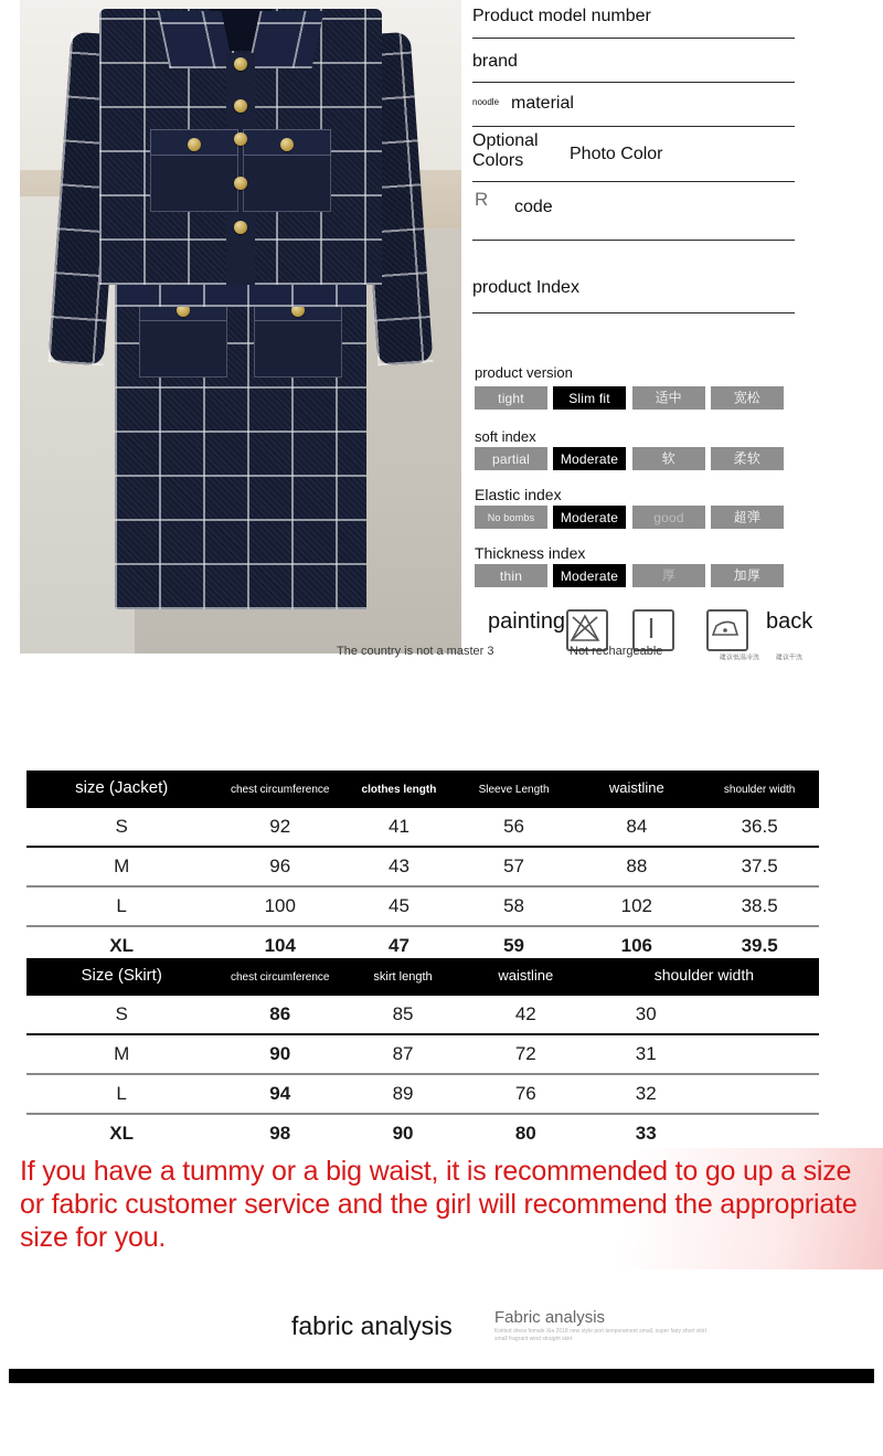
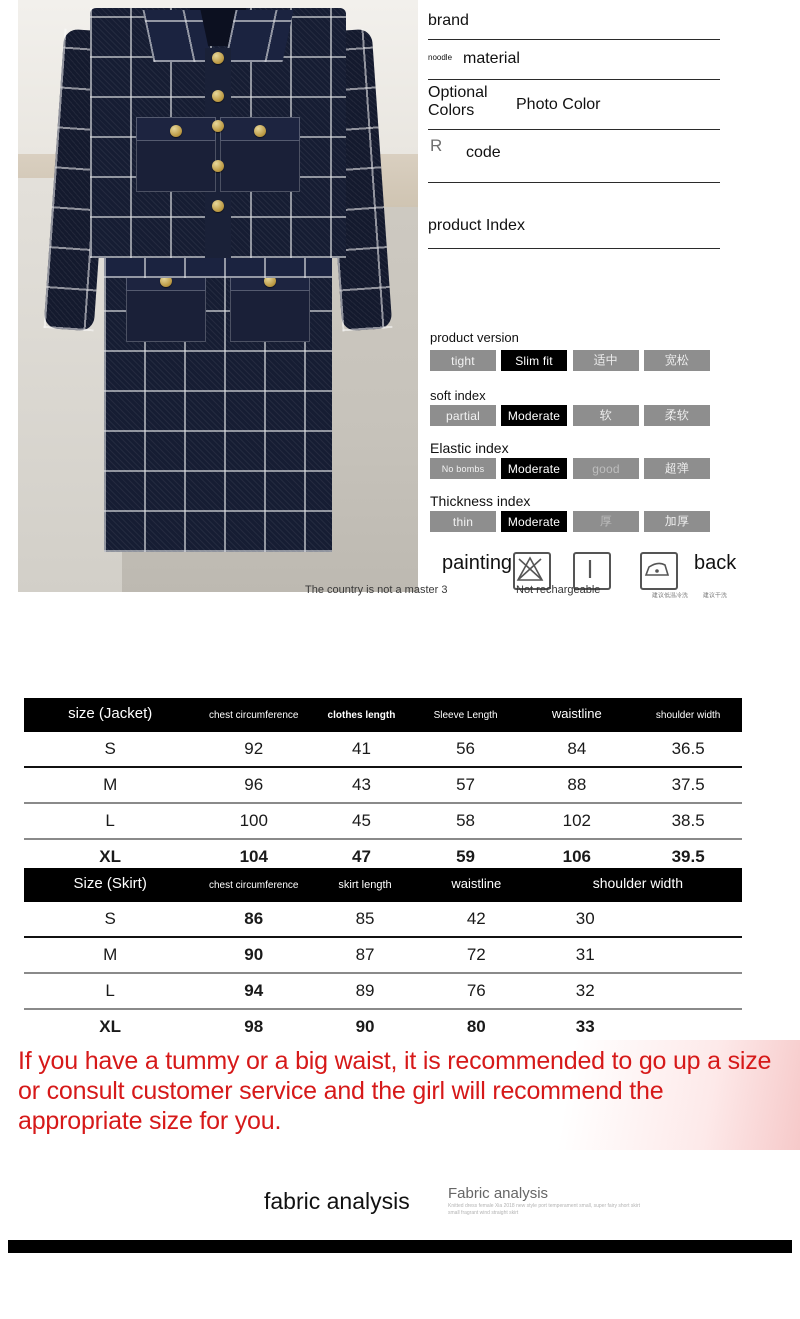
  The country is not a master 3
- Product model number
  brand
  noodle
  material
  Optional Colors
  Photo Color
  R
  code
  product Index
  product version
  tight
  Slim fit
  适中
  宽松
  soft index
  partial
  Moderate
  软
  柔软
  Elastic index
  No bombs
  Moderate
  good
  超弹
  Thickness index
  thin
  Moderate
  厚
  加厚
  painting
  back
  Not rechargeable
  size (Jacket)	chest circumference	clothes length	Sleeve Length	waistline	shoulder width
  S	92	41	56	84	36.5
  M	96	43	57	88	37.5
  L	100	45	58	102	38.5
  XL	104	47	59	106	39.5
  Size (Skirt)	chest circumference	skirt length	waistline	shoulder width
  S	86	85	42	30
  M	90	87	72	31
  L	94	89	76	32
  XL	98	90	80	33
- If you have a tummy or a big waist, it is recommended to go up a size or fabric customer service and the girl will recommend the appropriate size for you.
+ If you have a tummy or a big waist, it is recommended to go up a size or consult customer service and the girl will recommend the appropriate size for you.
  fabric analysis
  Fabric analysis
